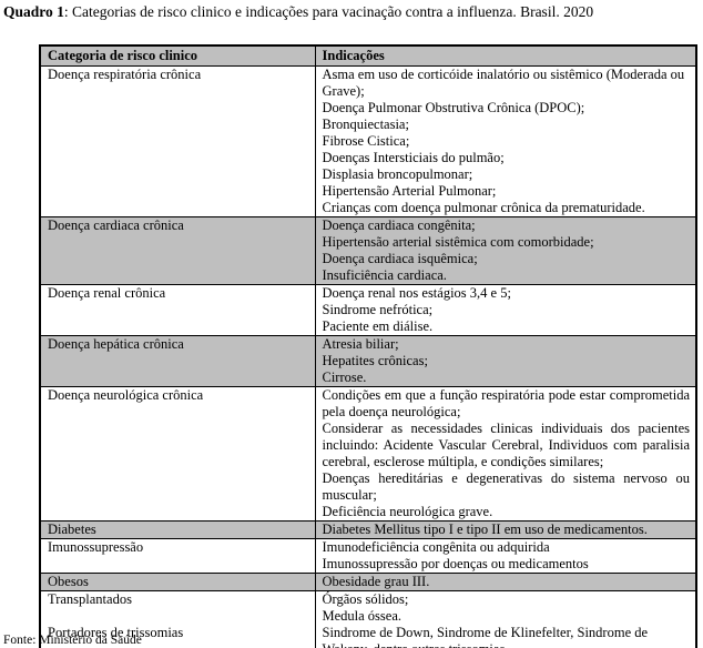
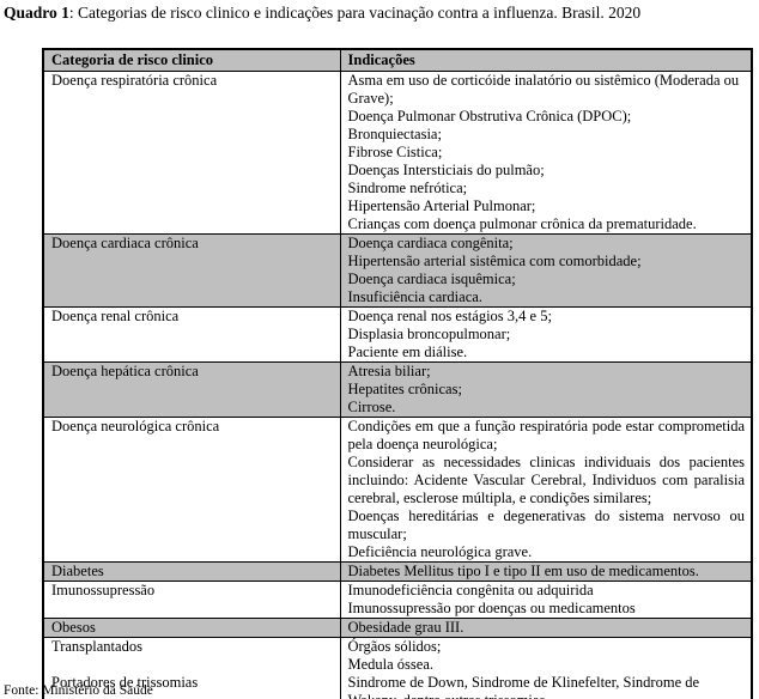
  Quadro 1: Categorias de risco clinico e indicações para vacinação contra a influenza. Brasil. 2020
  Categoria de risco clinico	Indicações
- Doença respiratória crônica	Asma em uso de corticóide inalatório ou sistêmico (Moderada ou Grave);Doença Pulmonar Obstrutiva Crônica (DPOC);Bronquiectasia;Fibrose Cistica;Doenças Intersticiais do pulmão;Displasia broncopulmonar;Hipertensão Arterial Pulmonar;Crianças com doença pulmonar crônica da prematuridade.
+ Doença respiratória crônica	Asma em uso de corticóide inalatório ou sistêmico (Moderada ou Grave);Doença Pulmonar Obstrutiva Crônica (DPOC);Bronquiectasia;Fibrose Cistica;Doenças Intersticiais do pulmão;Sindrome nefrótica;Hipertensão Arterial Pulmonar;Crianças com doença pulmonar crônica da prematuridade.
  Doença cardiaca crônica	Doença cardiaca congênita;Hipertensão arterial sistêmica com comorbidade;Doença cardiaca isquêmica;Insuficiência cardiaca.
- Doença renal crônica	Doença renal nos estágios 3,4 e 5;Sindrome nefrótica;Paciente em diálise.
+ Doença renal crônica	Doença renal nos estágios 3,4 e 5;Displasia broncopulmonar;Paciente em diálise.
  Doença hepática crônica	Atresia biliar;Hepatites crônicas;Cirrose.
  Doença neurológica crônica	Condições em que a função respiratória pode estar comprometida pela doença neurológica;Considerar as necessidades clinicas individuais dos pacientes incluindo: Acidente Vascular Cerebral, Individuos com paralisia cerebral, esclerose múltipla, e condições similares;Doenças hereditárias e degenerativas do sistema nervoso ou muscular;Deficiência neurológica grave.
  Diabetes	Diabetes Mellitus tipo I e tipo II em uso de medicamentos.
  Imunossupressão	Imunodeficiência congênita ou adquiridaImunossupressão por doenças ou medicamentos
  Obesos	Obesidade grau III.
  Transplantados	Órgãos sólidos;Medula óssea.
  Fonte: Ministério da Saúde
